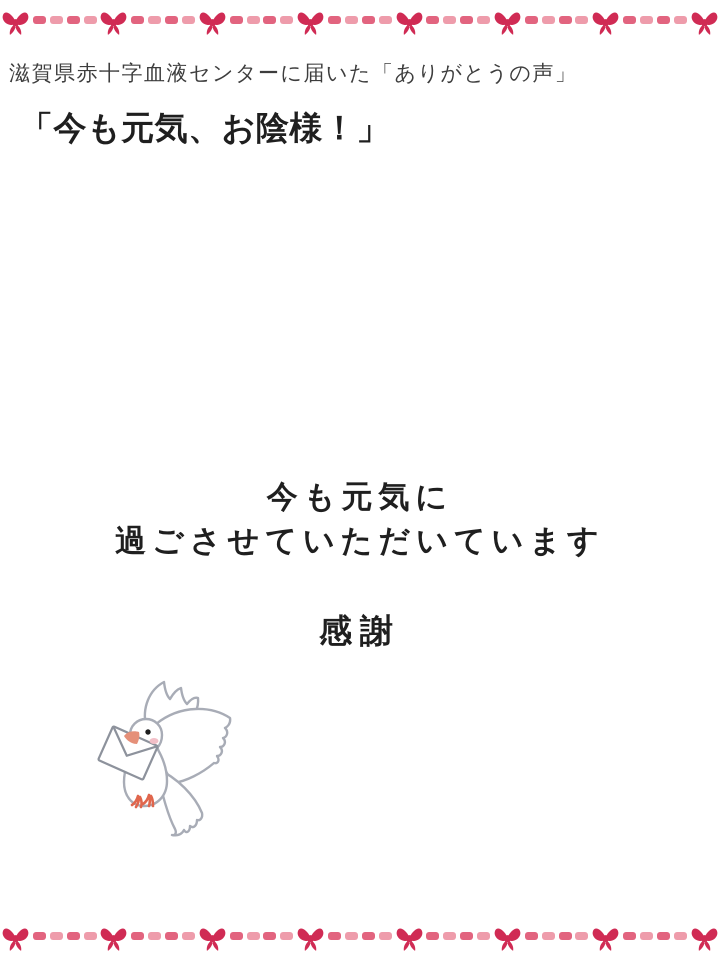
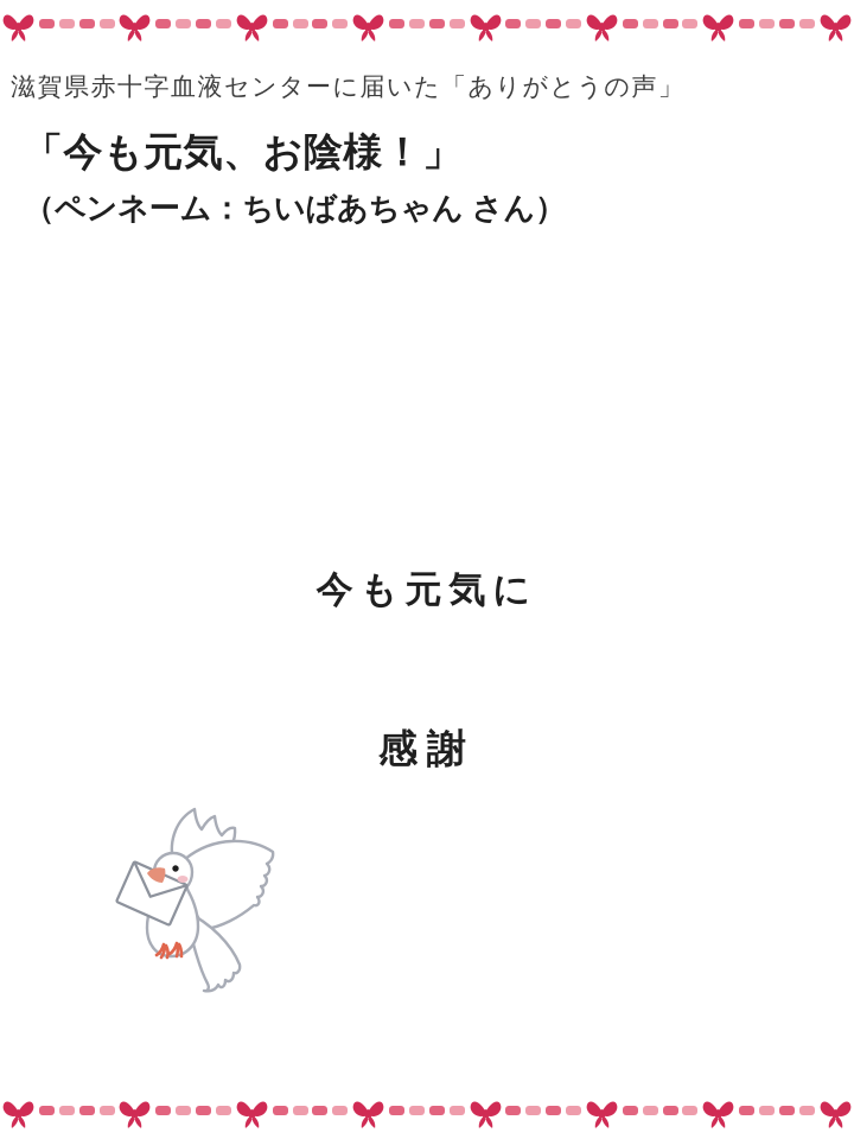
  滋賀県赤十字血液センターに届いた「ありがとうの声」
  「今も元気、お陰様！」
+ （ペンネーム：ちいばあちゃん さん）
  今も元気に
- 過ごさせていただいています
  感謝
